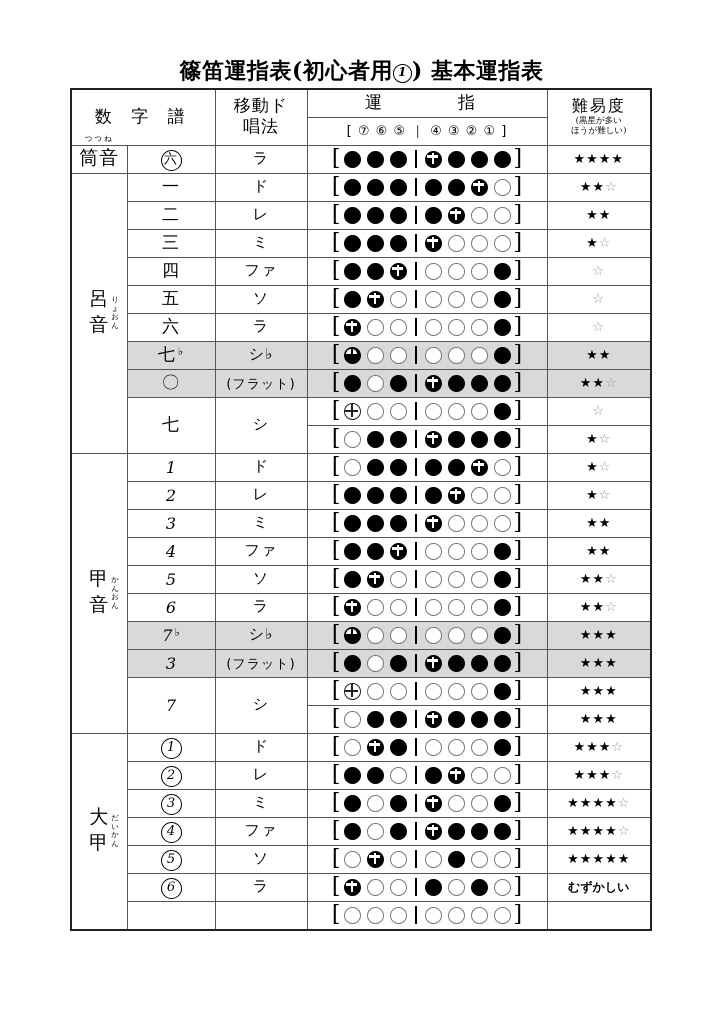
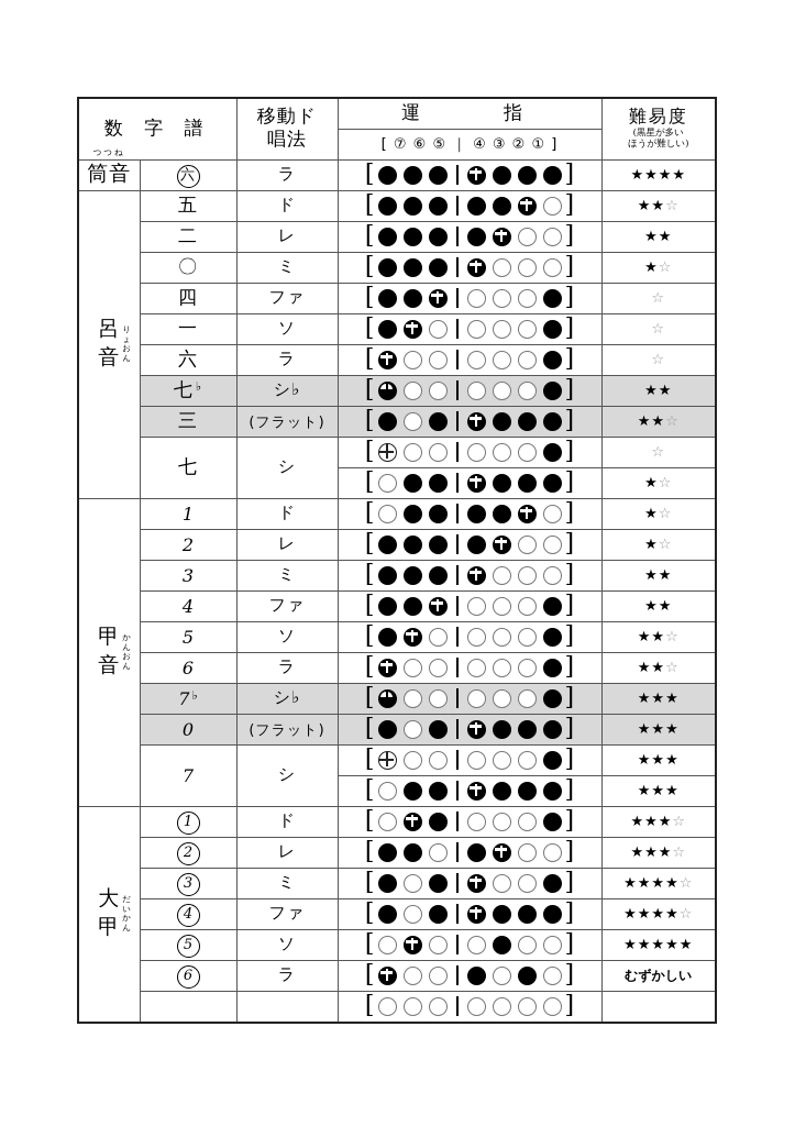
- 篠笛運指表(初心者用 1 ) 基本運指表
  数 字 譜	移動ド 唱法	運 指	難易度 (黒星が多い ほうが難しい)
  [ ⑦ ⑥ ⑤ ｜ ④ ③ ② ① ]
  つつね筒音	六	ラ	[ ]	★★★★
- 呂音りょ おん	一	ド	[ ]	★★☆
+ 呂音りょ おん	五	ド	[ ]	★★☆
  二	レ	[ ]	★★
- 三	ミ	[ ]	★☆
+ 〇	ミ	[ ]	★☆
  四	ファ	[ ]	☆
- 五	ソ	[ ]	☆
+ 一	ソ	[ ]	☆
  六	ラ	[ ]	☆
  七 ♭	シ♭	[ ]	★★
- 〇	(フラット)	[ ]	★★☆
+ 三	(フラット)	[ ]	★★☆
  七	シ	[ ]	☆
  [ ]	★☆
  甲音かん おん	1	ド	[ ]	★☆
  2	レ	[ ]	★☆
  3	ミ	[ ]	★★
  4	ファ	[ ]	★★
  5	ソ	[ ]	★★☆
  6	ラ	[ ]	★★☆
  7 ♭	シ♭	[ ]	★★★
- 3	(フラット)	[ ]	★★★
+ 0	(フラット)	[ ]	★★★
  7	シ	[ ]	★★★
  [ ]	★★★
  大甲だいかん	1	ド	[ ]	★★★☆
  2	レ	[ ]	★★★☆
  3	ミ	[ ]	★★★★☆
  4	ファ	[ ]	★★★★☆
  5	ソ	[ ]	★★★★★
  6	ラ	[ ]	むずかしい
  		[ ]
